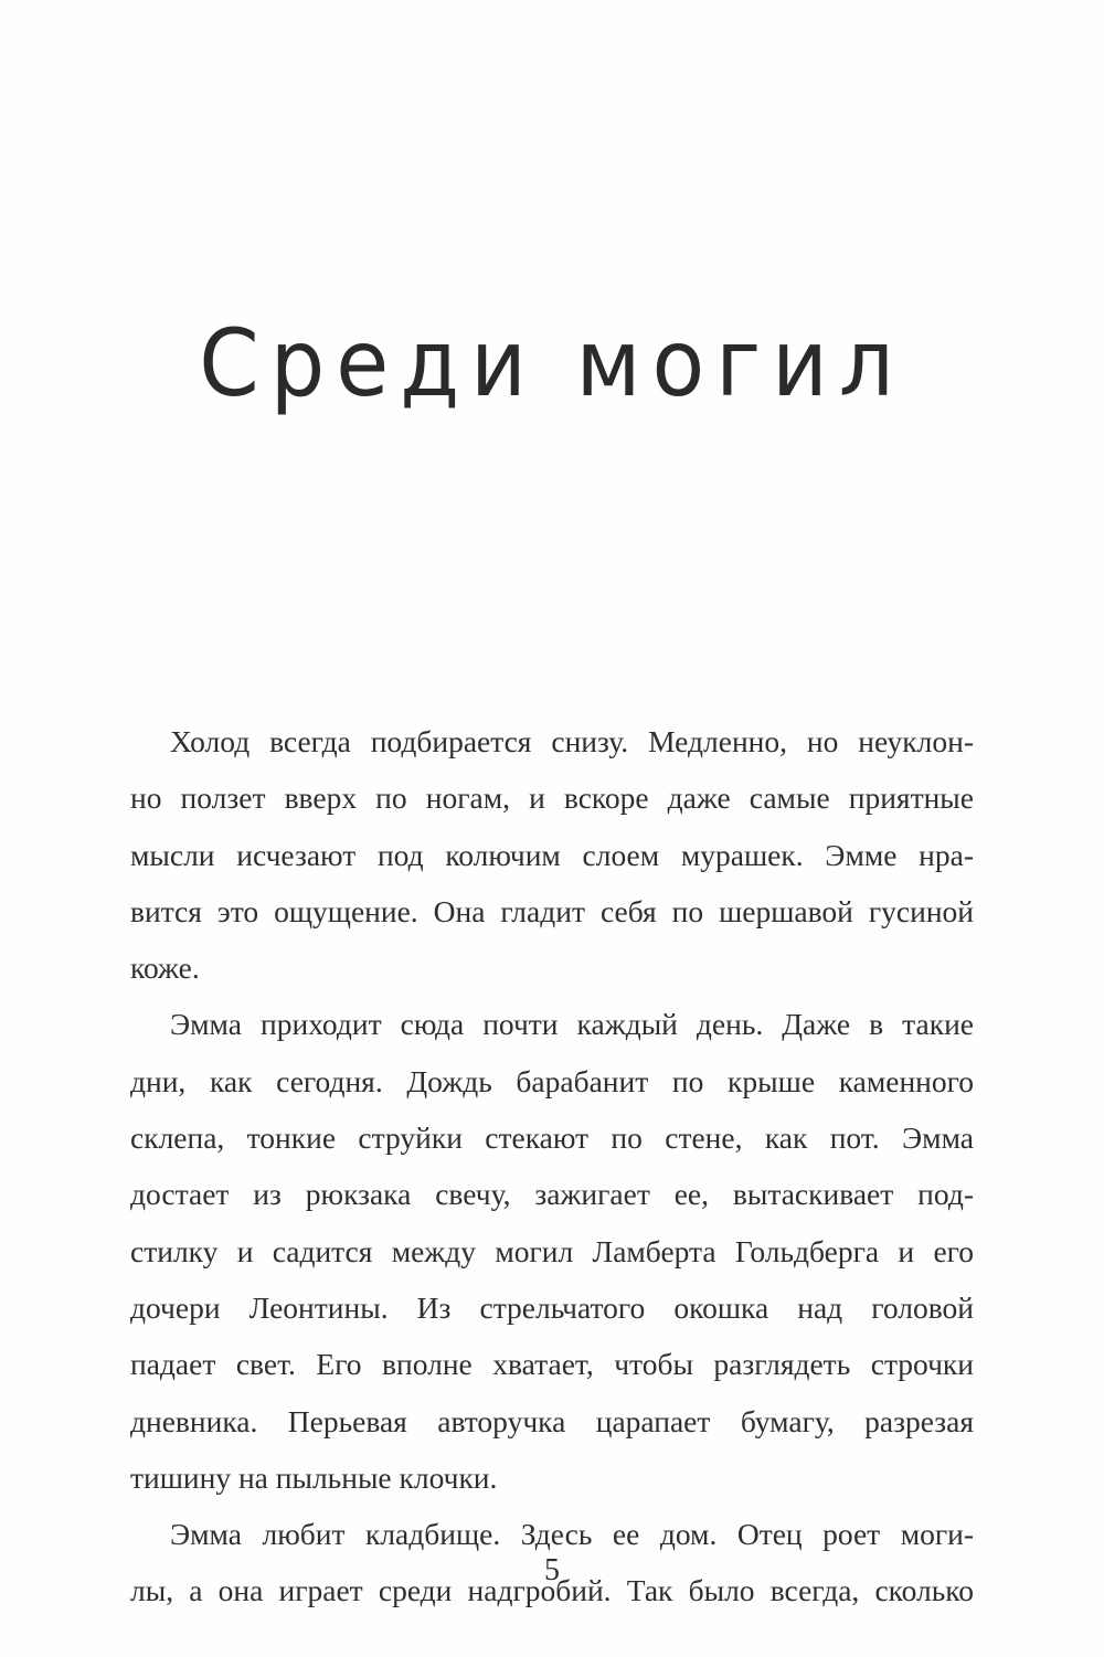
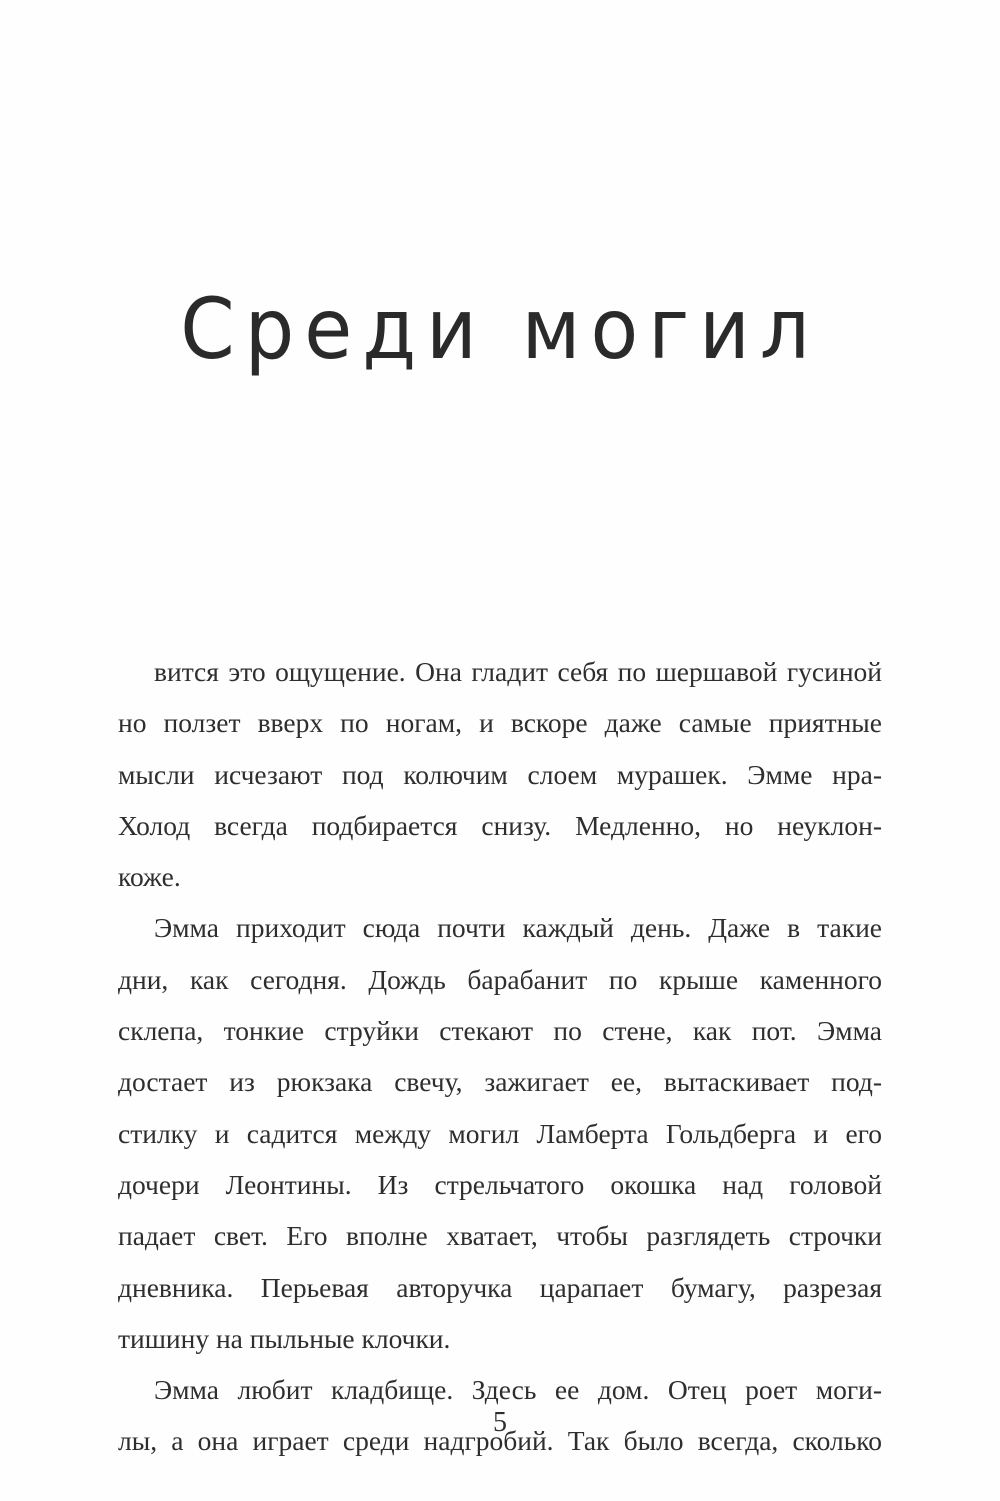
  Среди могил
- Холод всегда подбирается снизу. Медленно, но неуклон-
+ вится это ощущение. Она гладит себя по шершавой гусиной
  но ползет вверх по ногам, и вскоре даже самые приятные
  мысли исчезают под колючим слоем мурашек. Эмме нра-
- вится это ощущение. Она гладит себя по шершавой гусиной
+ Холод всегда подбирается снизу. Медленно, но неуклон-
  коже.
  Эмма приходит сюда почти каждый день. Даже в такие
  дни, как сегодня. Дождь барабанит по крыше каменного
  склепа, тонкие струйки стекают по стене, как пот. Эмма
  достает из рюкзака свечу, зажигает ее, вытаскивает под-
  стилку и садится между могил Ламберта Гольдберга и его
  дочери Леонтины. Из стрельчатого окошка над головой
  падает свет. Его вполне хватает, чтобы разглядеть строчки
  дневника. Перьевая авторучка царапает бумагу, разрезая
  тишину на пыльные клочки.
  Эмма любит кладбище. Здесь ее дом. Отец роет моги-
  лы, а она играет среди надгробий. Так было всегда, сколько
  5
